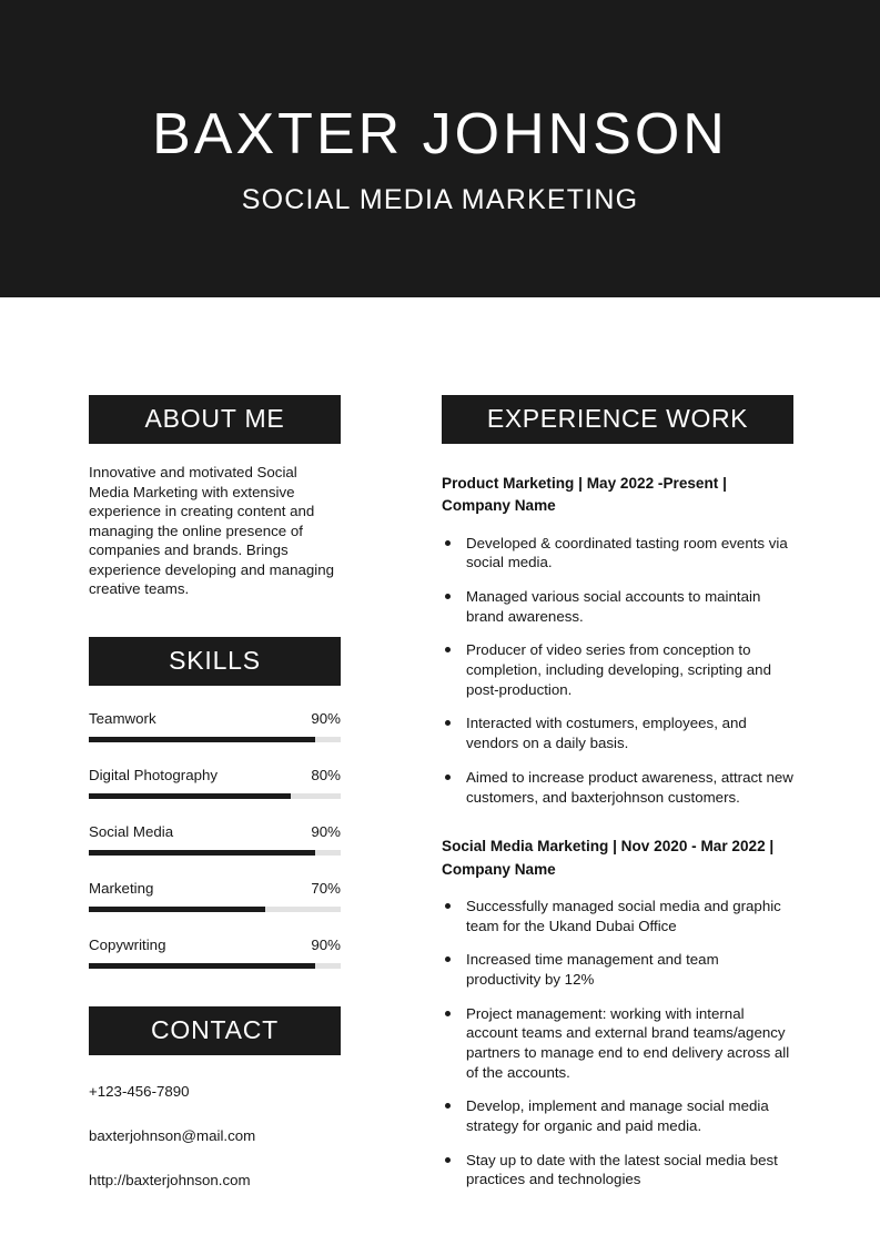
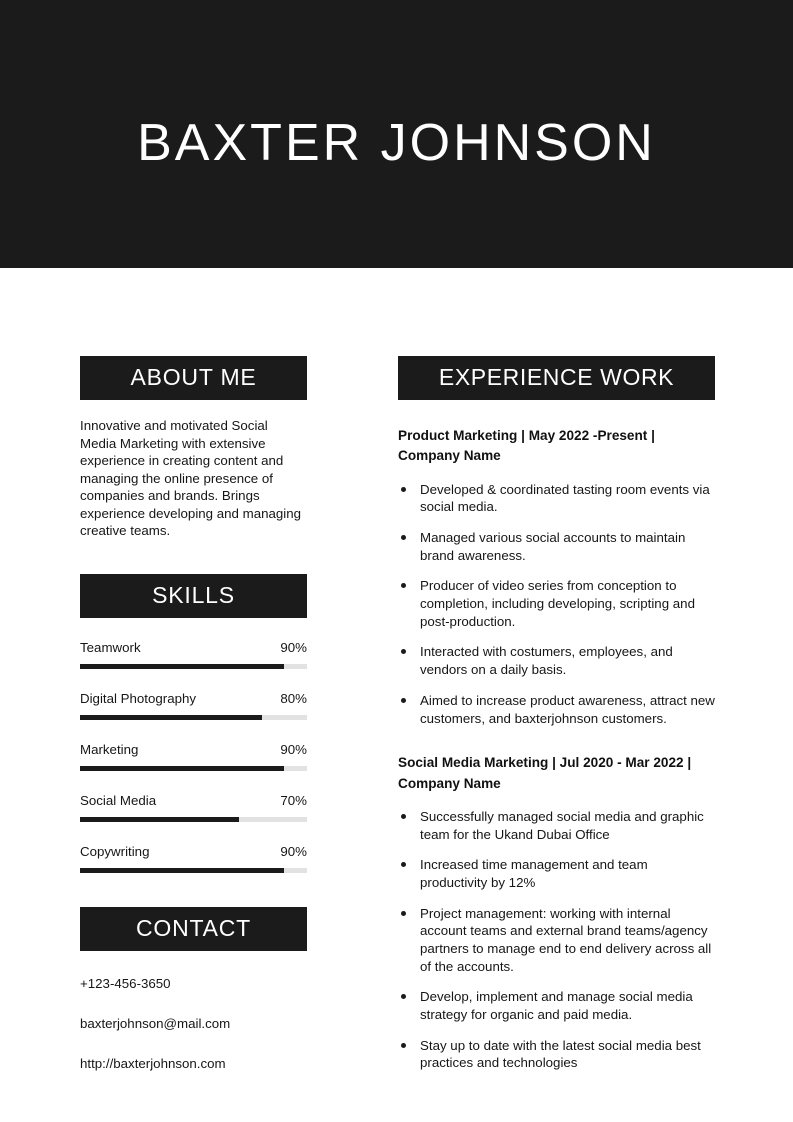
  BAXTER JOHNSON
- SOCIAL MEDIA MARKETING
  ABOUT ME
  Innovative and motivated Social Media Marketing with extensive experience in creating content and managing the online presence of companies and brands. Brings experience developing and managing creative teams.
  SKILLS
  Teamwork
  90%
  Digital Photography
  80%
- Social Media
+ Marketing
  90%
- Marketing
+ Social Media
  70%
  Copywriting
  90%
  CONTACT
- +123-456-7890
+ +123-456-3650
  baxterjohnson@mail.com
  http://baxterjohnson.com
  EXPERIENCE WORK
  Product Marketing | May 2022 -Present | Company Name
  Developed & coordinated tasting room events via social media.
  Managed various social accounts to maintain brand awareness.
  Producer of video series from conception to completion, including developing, scripting and post-production.
  Interacted with costumers, employees, and vendors on a daily basis.
  Aimed to increase product awareness, attract new customers, and baxterjohnson customers.
- Social Media Marketing | Nov 2020 - Mar 2022 | Company Name
+ Social Media Marketing | Jul 2020 - Mar 2022 | Company Name
  Successfully managed social media and graphic team for the Ukand Dubai Office
  Increased time management and team productivity by 12%
  Project management: working with internal account teams and external brand teams/agency partners to manage end to end delivery across all of the accounts.
  Develop, implement and manage social media strategy for organic and paid media.
  Stay up to date with the latest social media best practices and technologies
